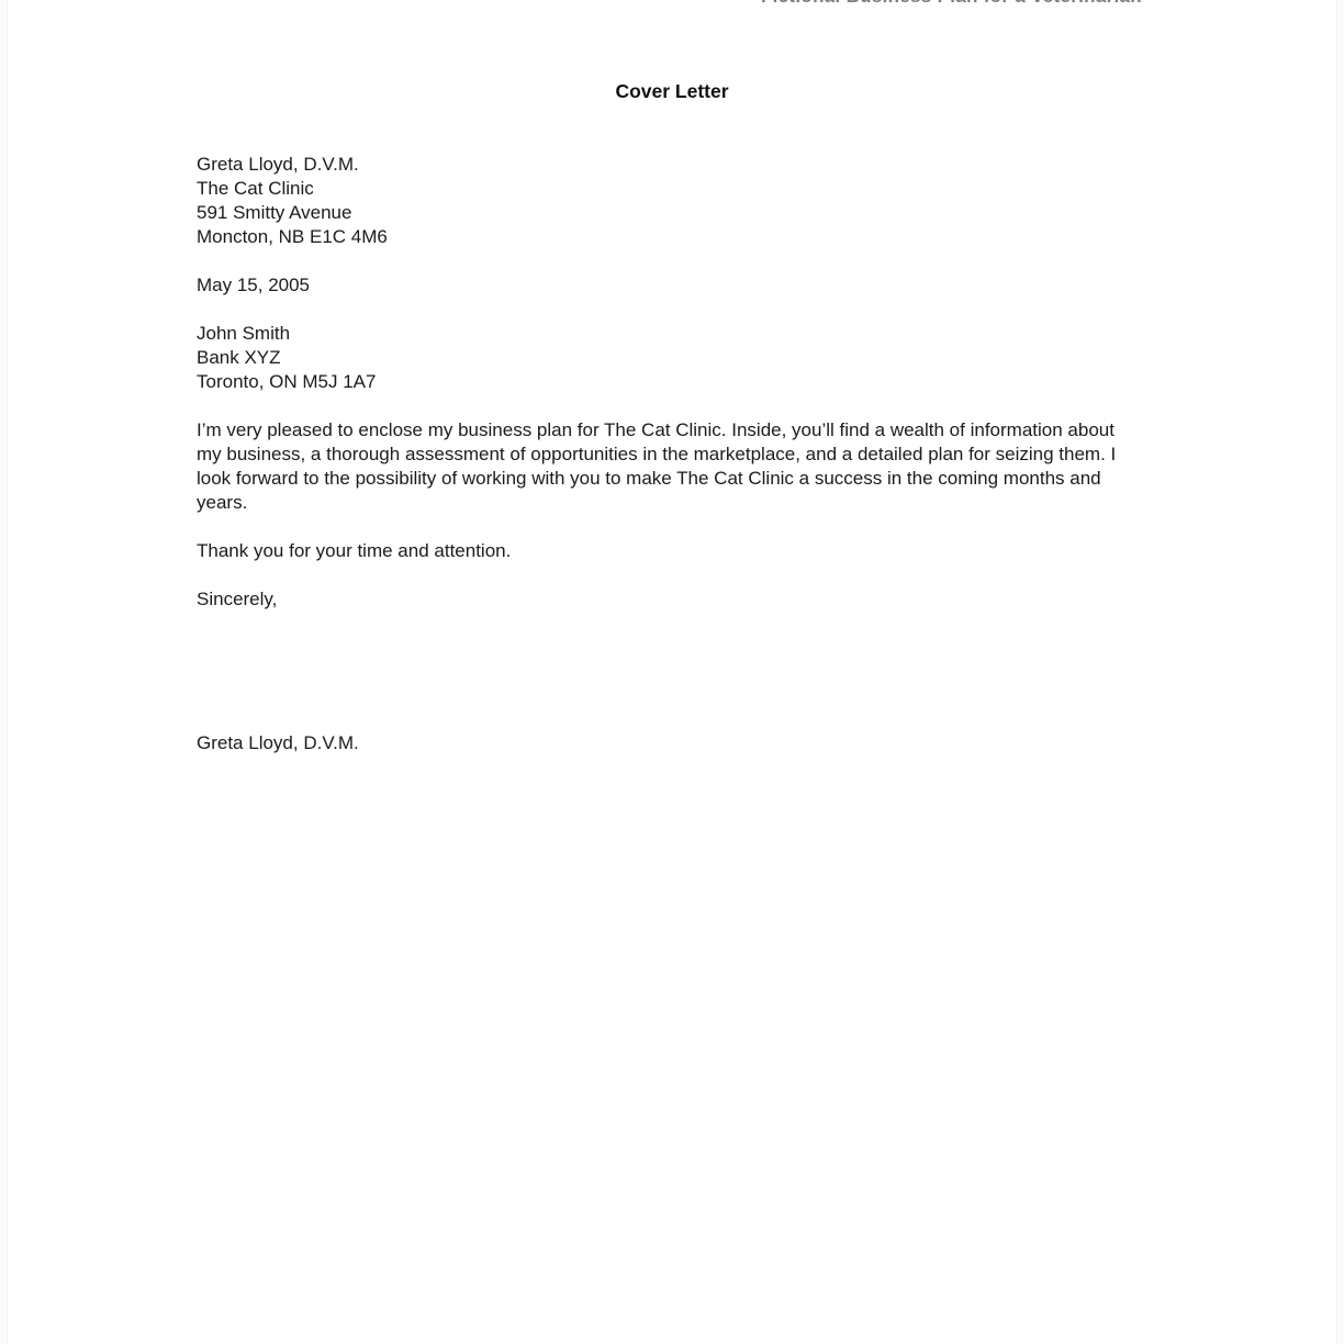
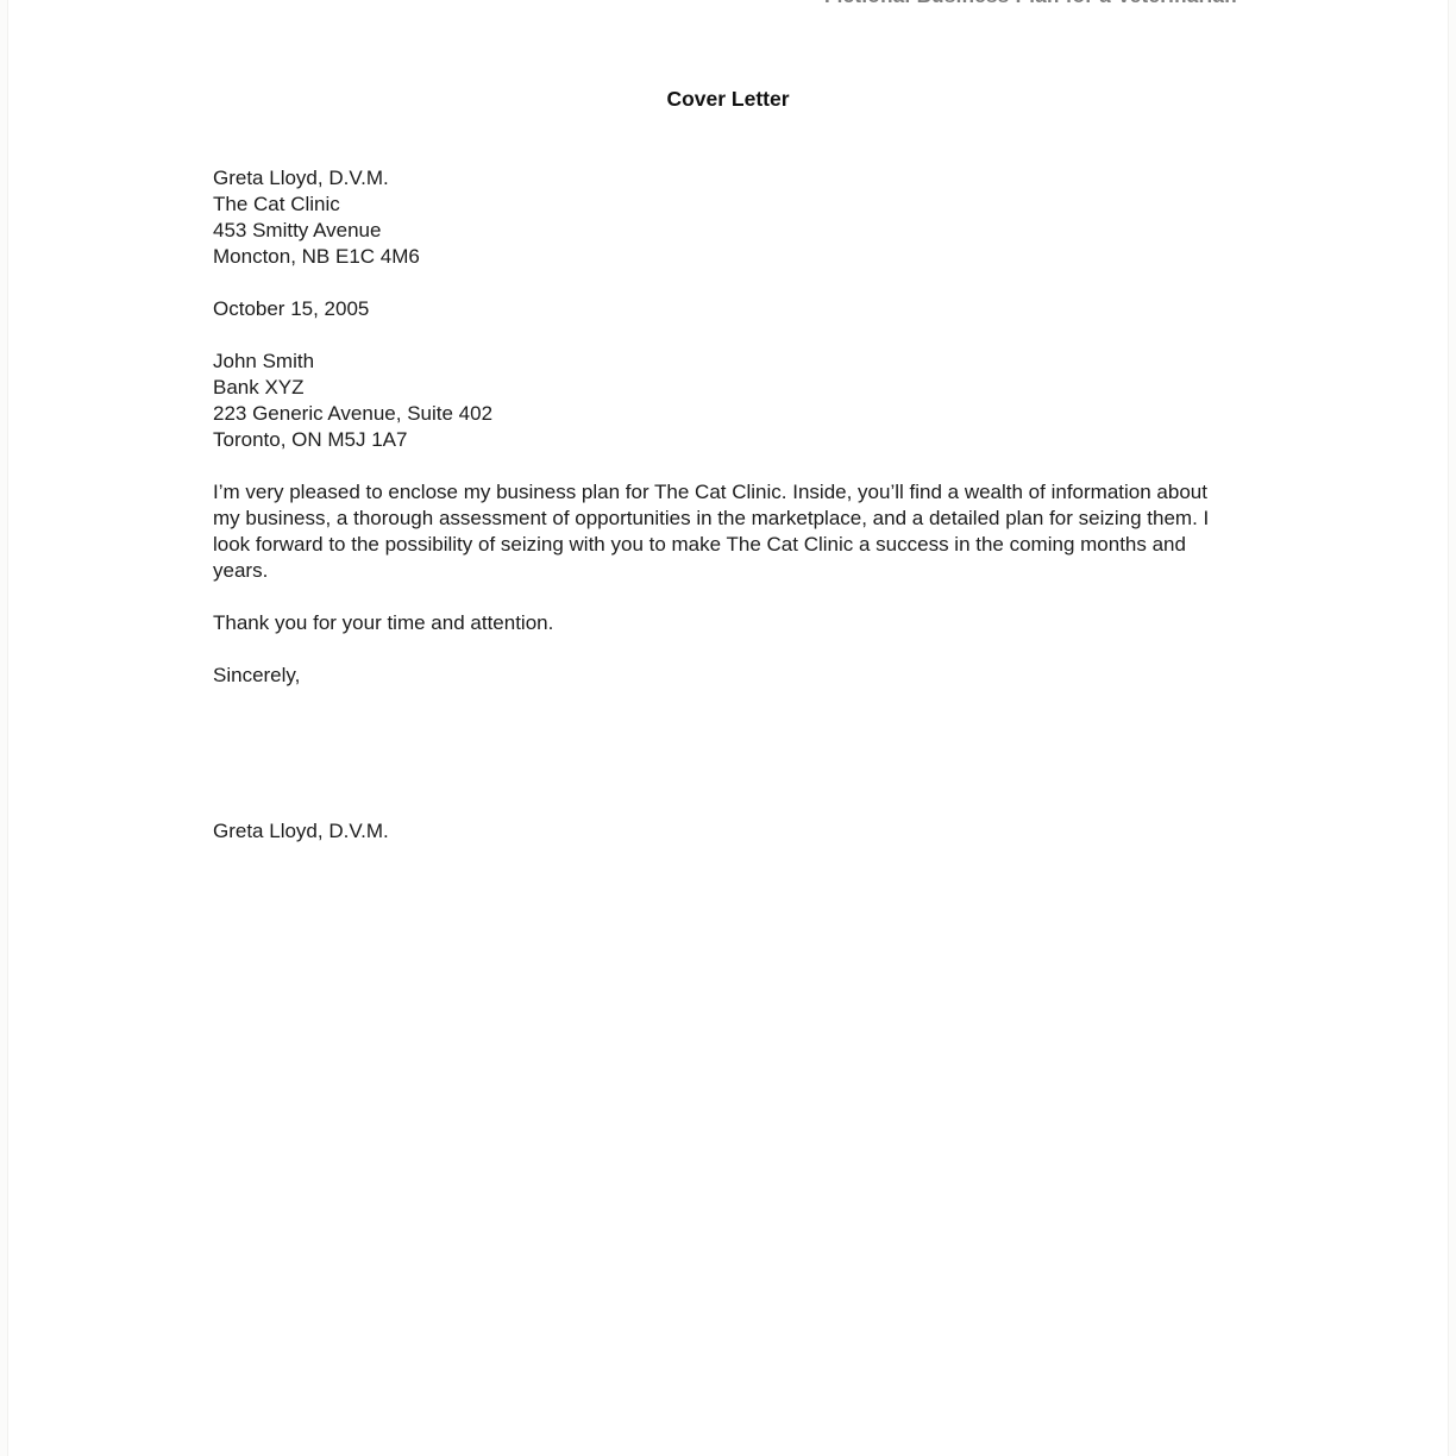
  Cover Letter
  Greta Lloyd, D.V.M.
  The Cat Clinic
- 591 Smitty Avenue
+ 453 Smitty Avenue
  Moncton, NB E1C 4M6
- May 15, 2005
+ October 15, 2005
  John Smith
  Bank XYZ
+ 223 Generic Avenue, Suite 402
  Toronto, ON M5J 1A7
- I’m very pleased to enclose my business plan for The Cat Clinic. Inside, you’ll find a wealth of information about my business, a thorough assessment of opportunities in the marketplace, and a detailed plan for seizing them. I look forward to the possibility of working with you to make The Cat Clinic a success in the coming months and years.
+ I’m very pleased to enclose my business plan for The Cat Clinic. Inside, you’ll find a wealth of information about my business, a thorough assessment of opportunities in the marketplace, and a detailed plan for seizing them. I look forward to the possibility of seizing with you to make The Cat Clinic a success in the coming months and years.
  Thank you for your time and attention.
  Sincerely,
  Greta Lloyd, D.V.M.
